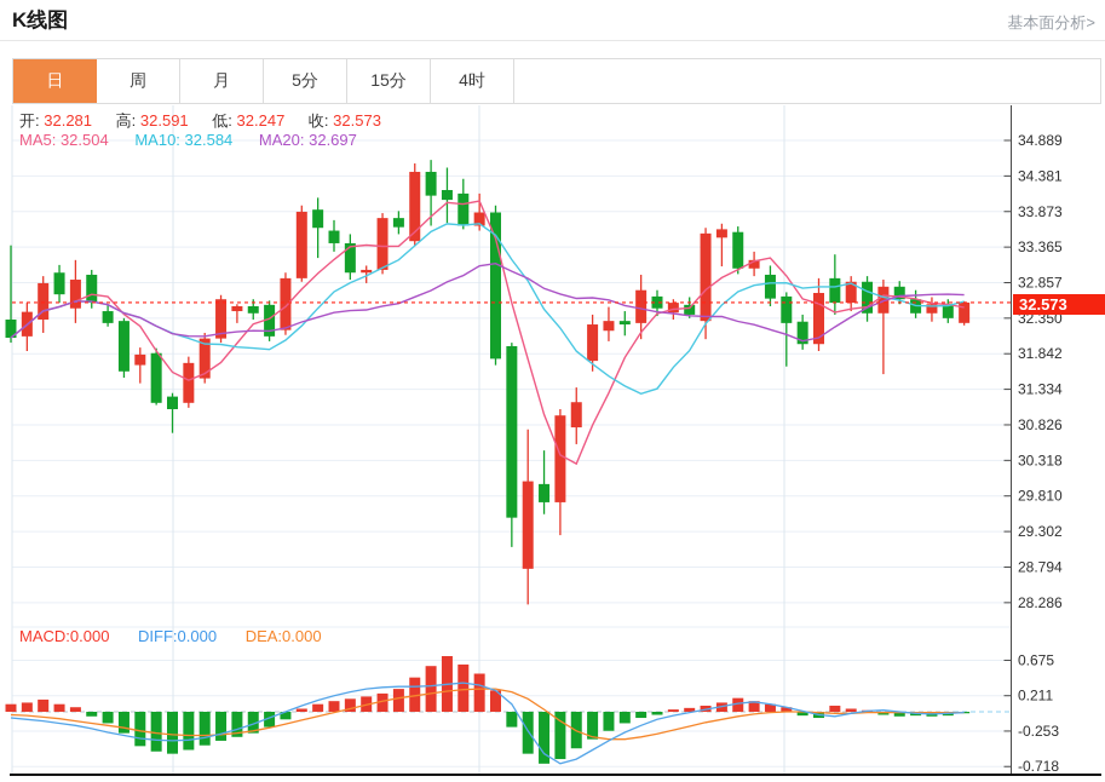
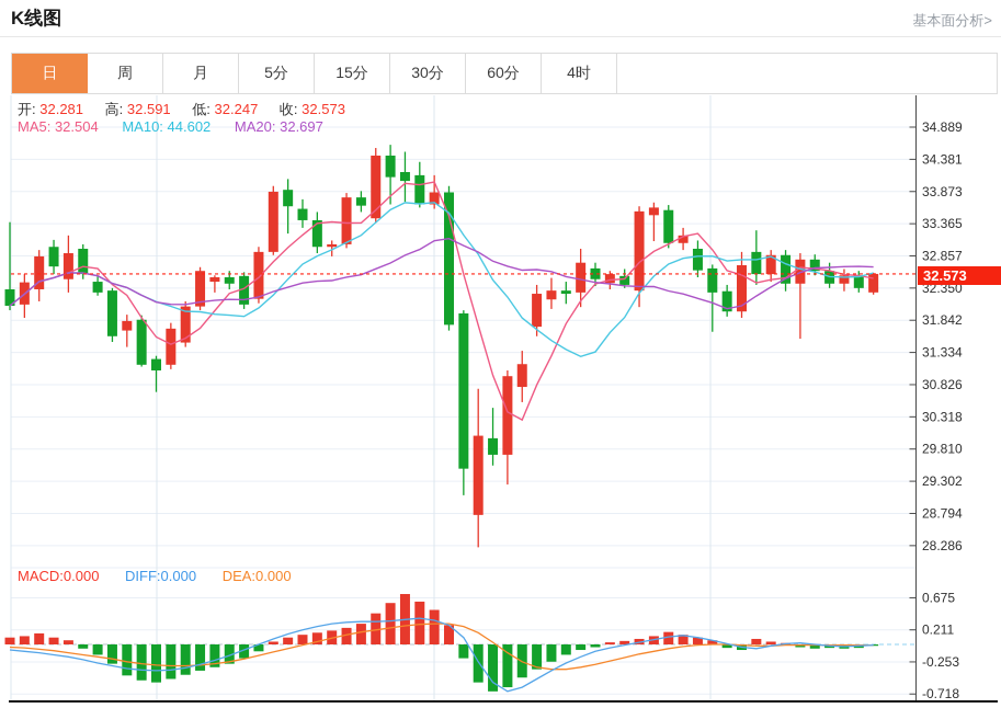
  34.889
  34.381
  33.873
  33.365
  32.857
  32.350
  31.842
  31.334
  30.826
  30.318
  29.810
  29.302
  28.794
  28.286
  0.675
  0.211
  -0.253
  -0.718
  K线图
  基本面分析>
  日
  周
  月
  5分
  15分
+ 30分
+ 60分
  4时
  开: 32.281 高: 32.591 低: 32.247 收: 32.573
- MA5: 32.504 MA10: 32.584 MA20: 32.697
+ MA5: 32.504 MA10: 44.602 MA20: 32.697
  MACD:0.000 DIFF:0.000 DEA:0.000
  32.573
